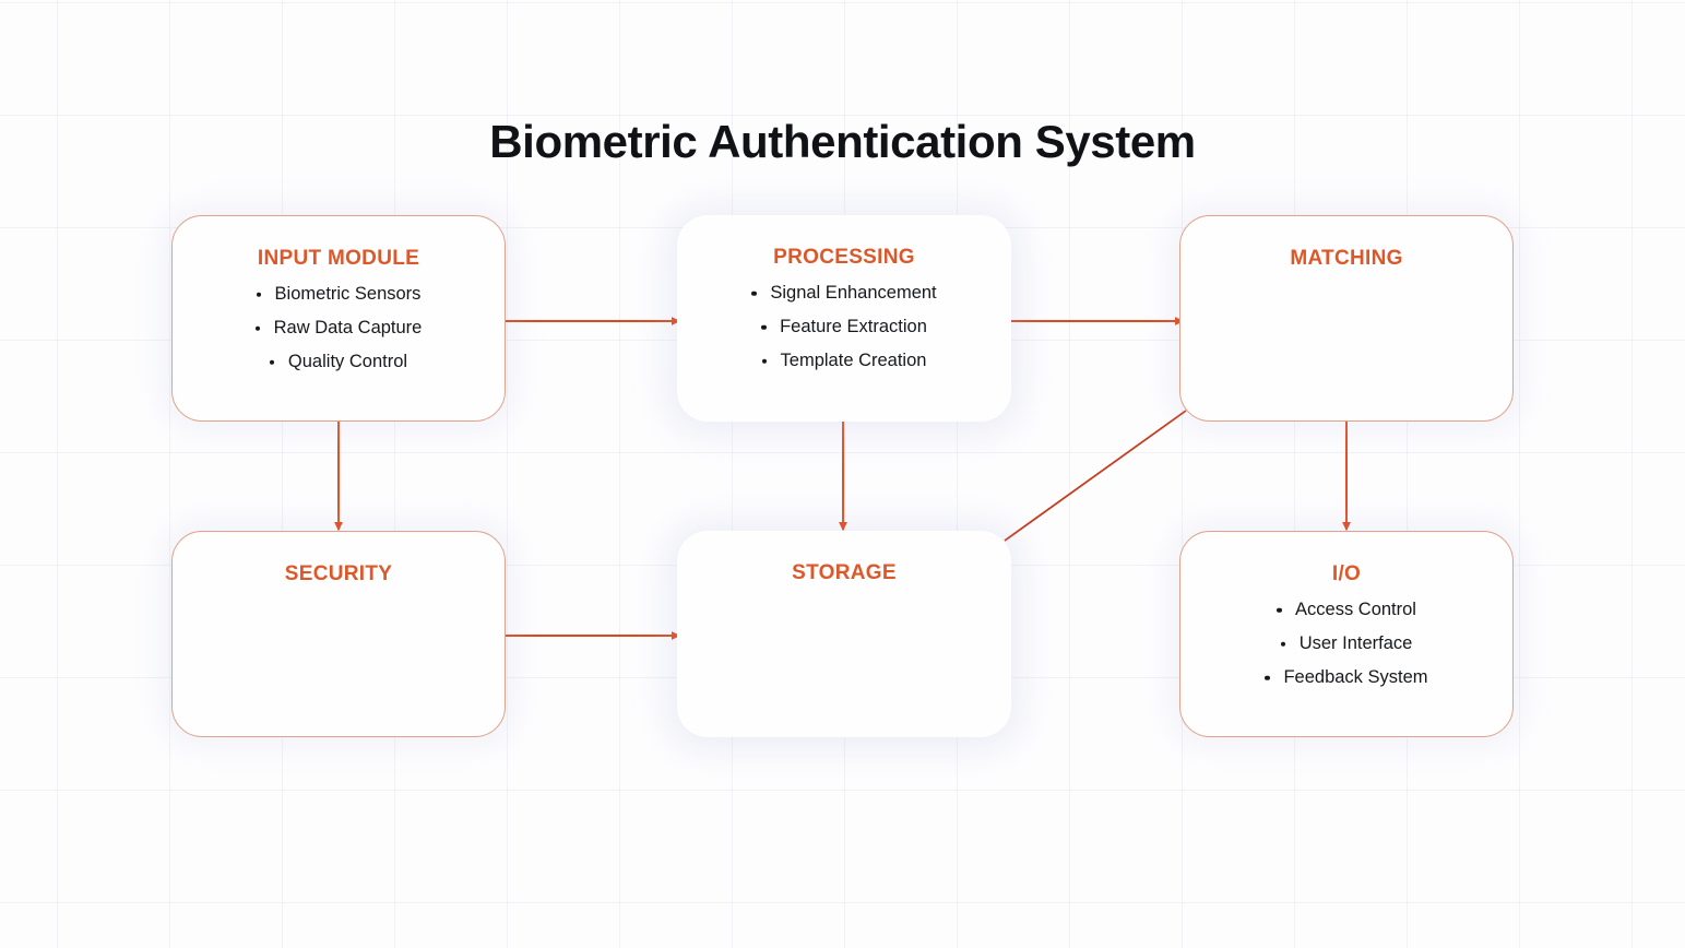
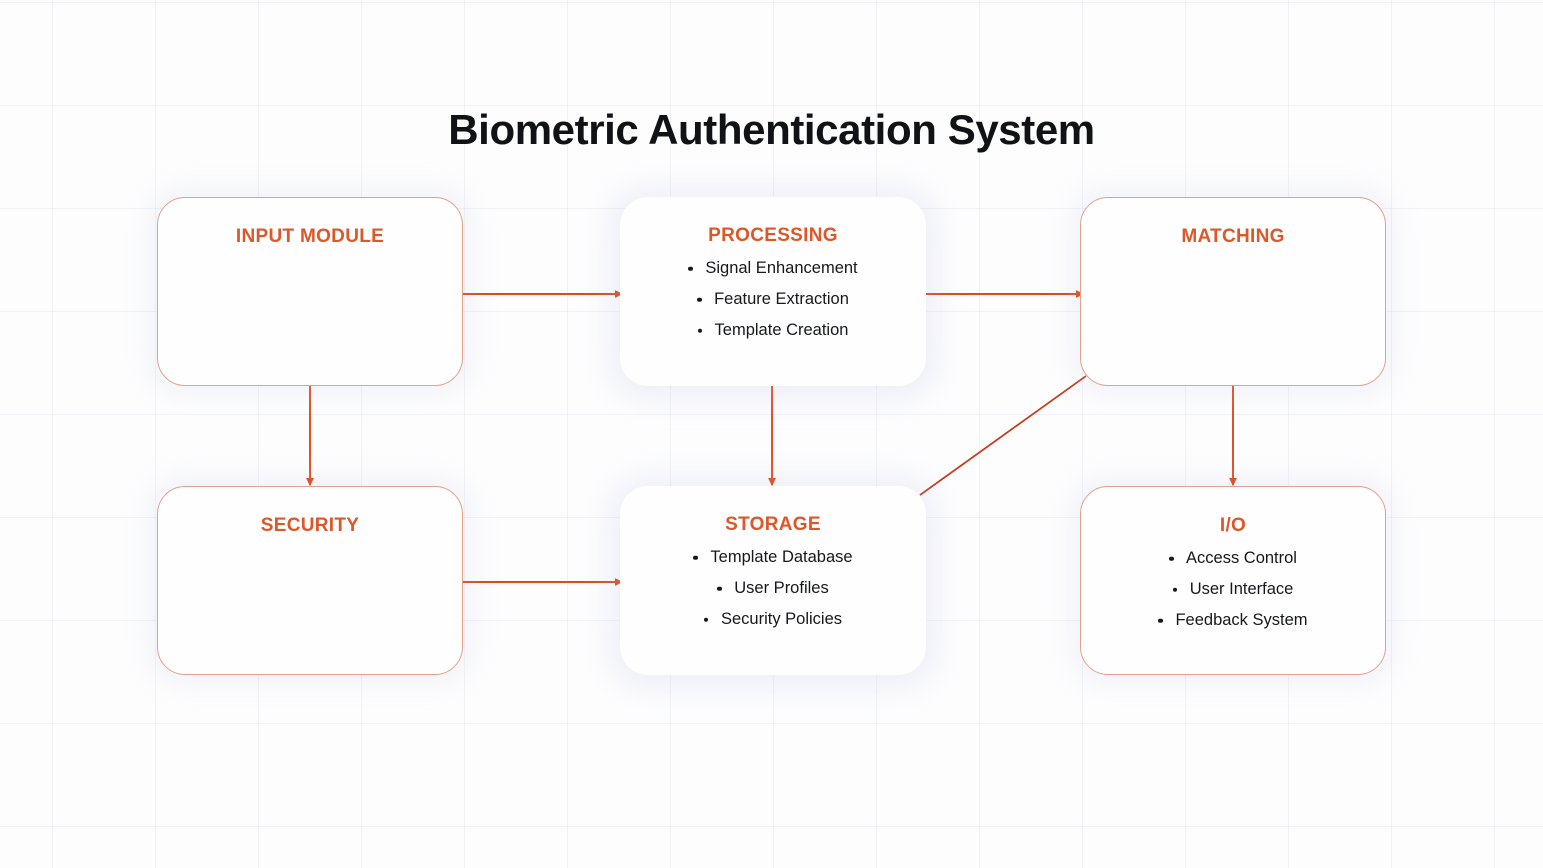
  Biometric Authentication System
  INPUT MODULE
- Biometric Sensors
- Raw Data Capture
- Quality Control
  PROCESSING
  Signal Enhancement
  Feature Extraction
  Template Creation
  MATCHING
  SECURITY
  STORAGE
+ Template Database
+ User Profiles
+ Security Policies
  I/O
  Access Control
  User Interface
  Feedback System
